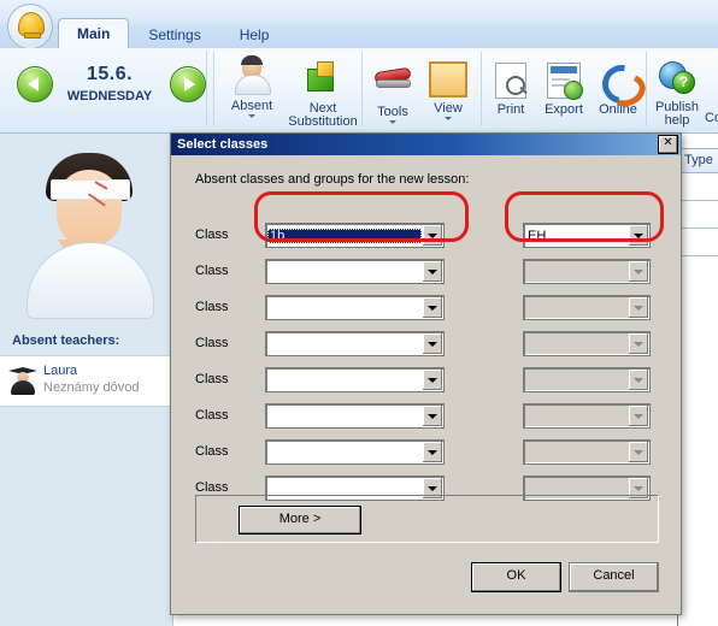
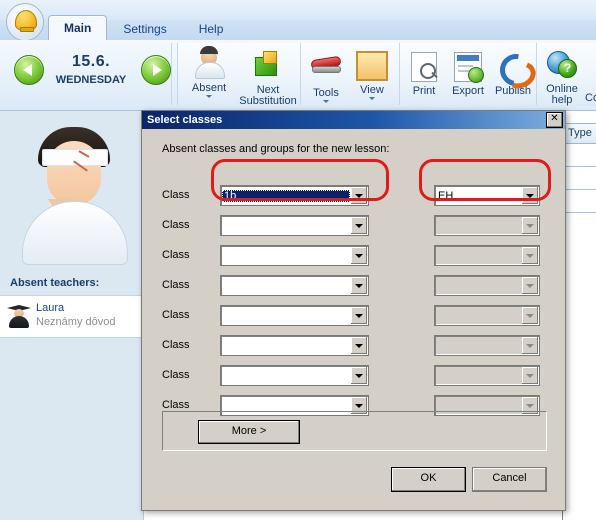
  Main
  Settings
  Help
  15.6.
  WEDNESDAY
  Absent
  Next
  Substitution
  Tools
  View
  Print
  Export
- Online
+ Publish
  ?
- Publish
+ Online
  help
  Absent teachers:
  Laura
  Neznámy dôvod
  Type
  Select classes
  ✕
  Absent classes and groups for the new lesson:
  Class
  1b
  EH
  Class
  Class
  Class
  Class
  Class
  Class
  Class
  More >
  OK
  Cancel
